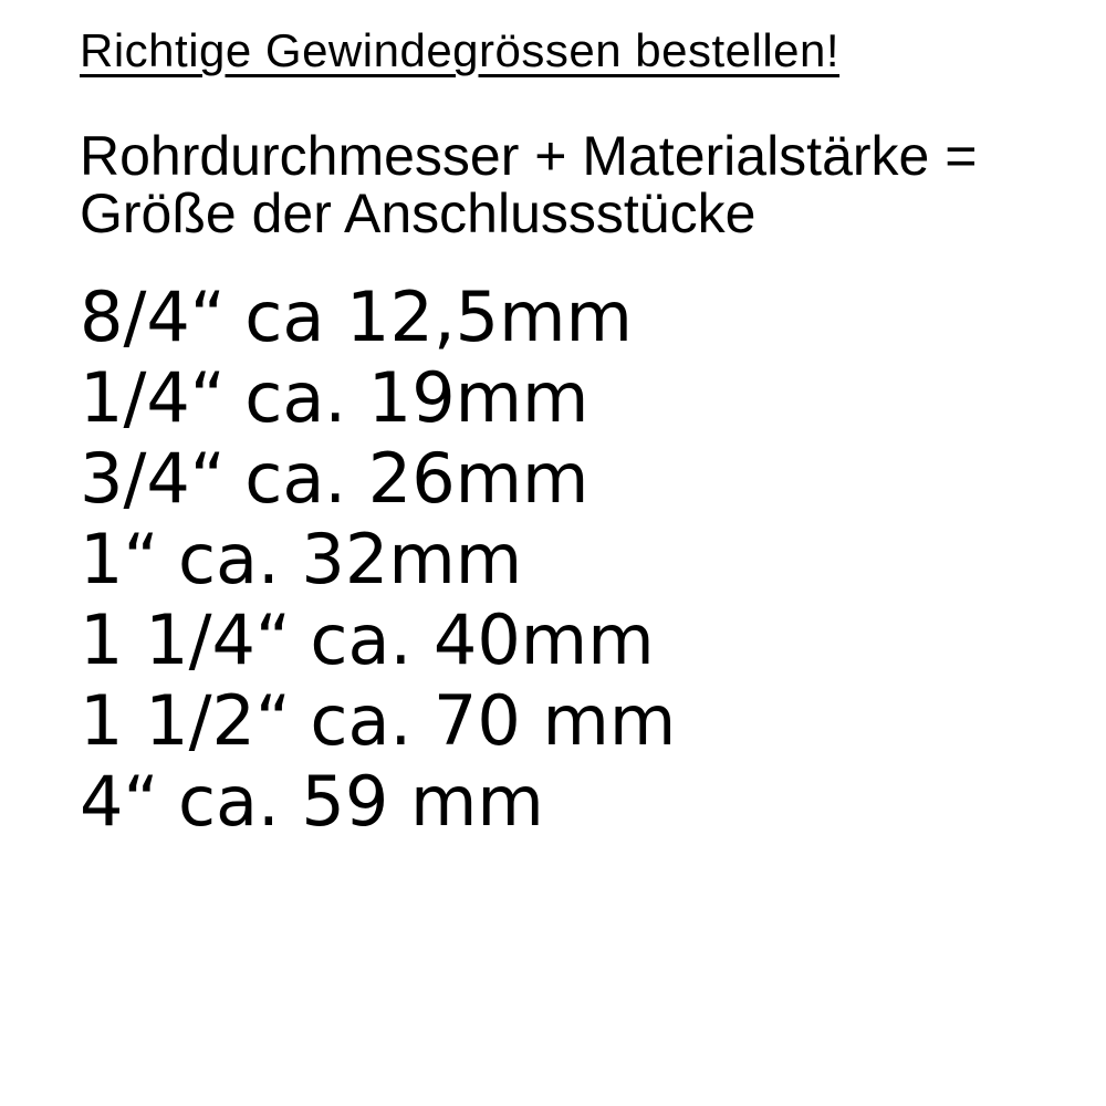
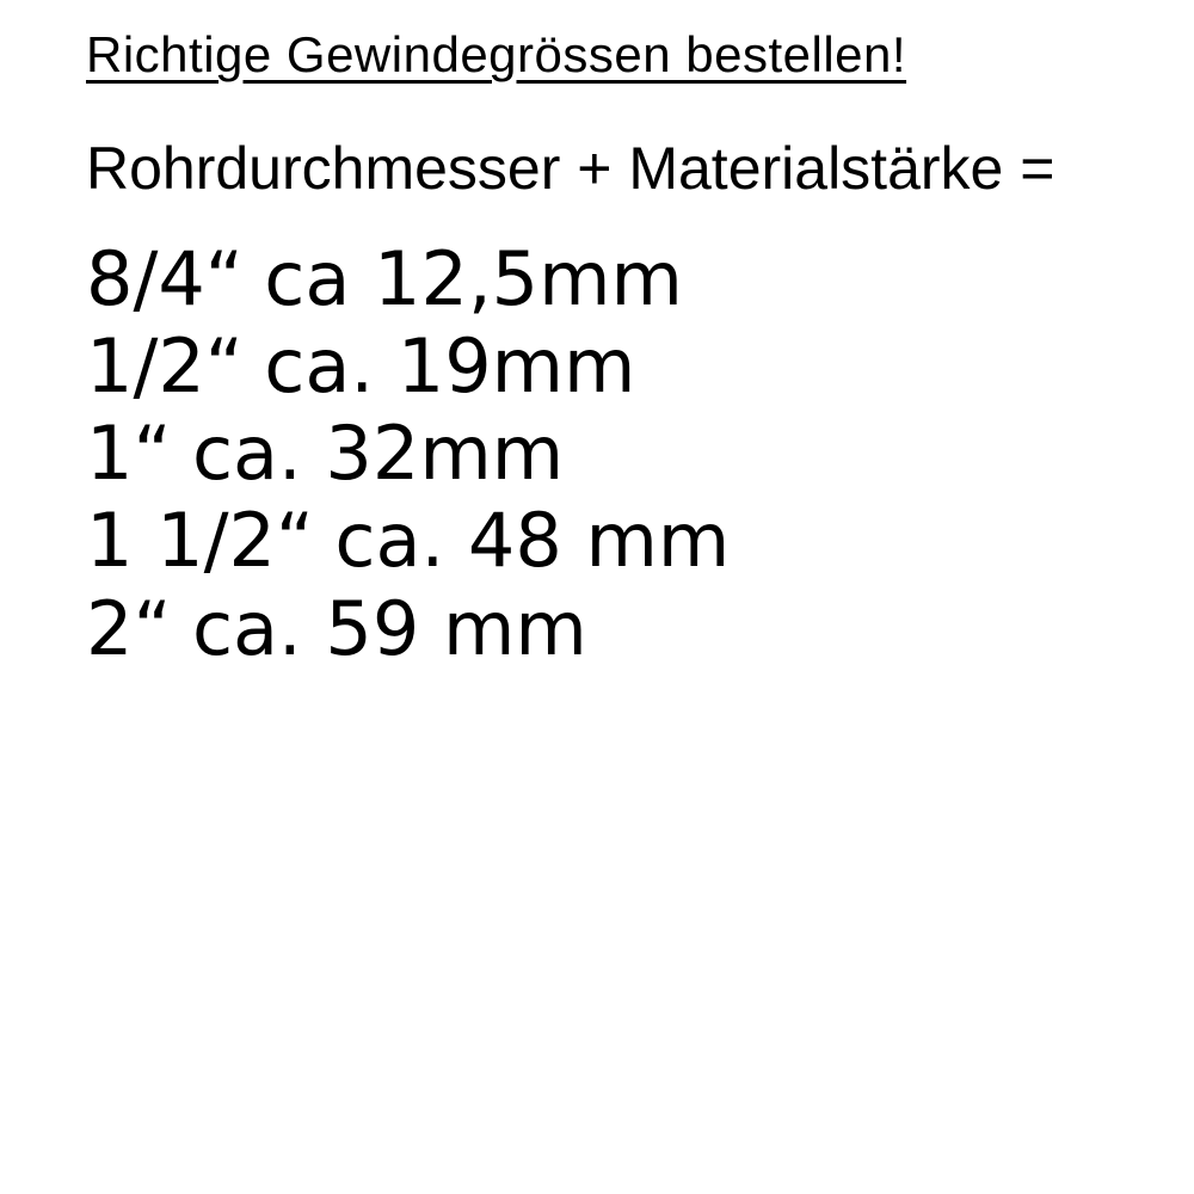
  Richtige Gewindegrössen bestellen!
  Rohrdurchmesser + Materialstärke =
- Größe der Anschlussstücke
  8/4“ ca 12,5mm
- 1/4“ ca. 19mm
+ 1/2“ ca. 19mm
- 3/4“ ca. 26mm
  1“ ca. 32mm
- 1 1/4“ ca. 40mm
- 1 1/2“ ca. 70 mm
+ 1 1/2“ ca. 48 mm
- 4“ ca. 59 mm
+ 2“ ca. 59 mm
